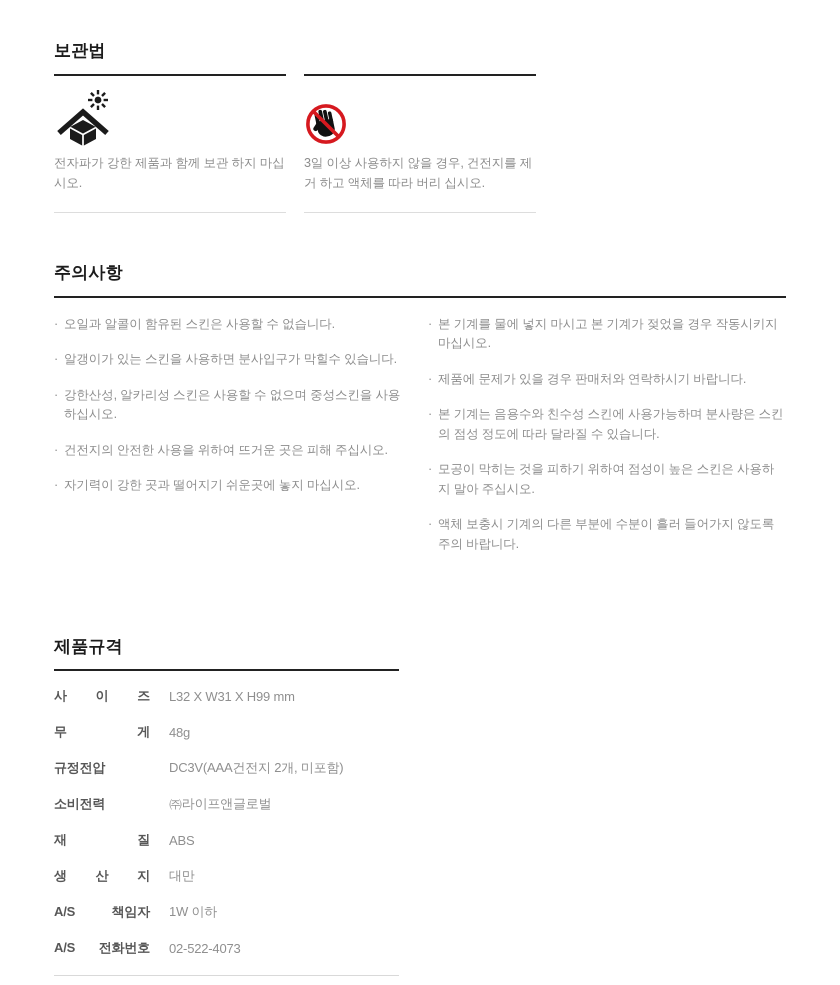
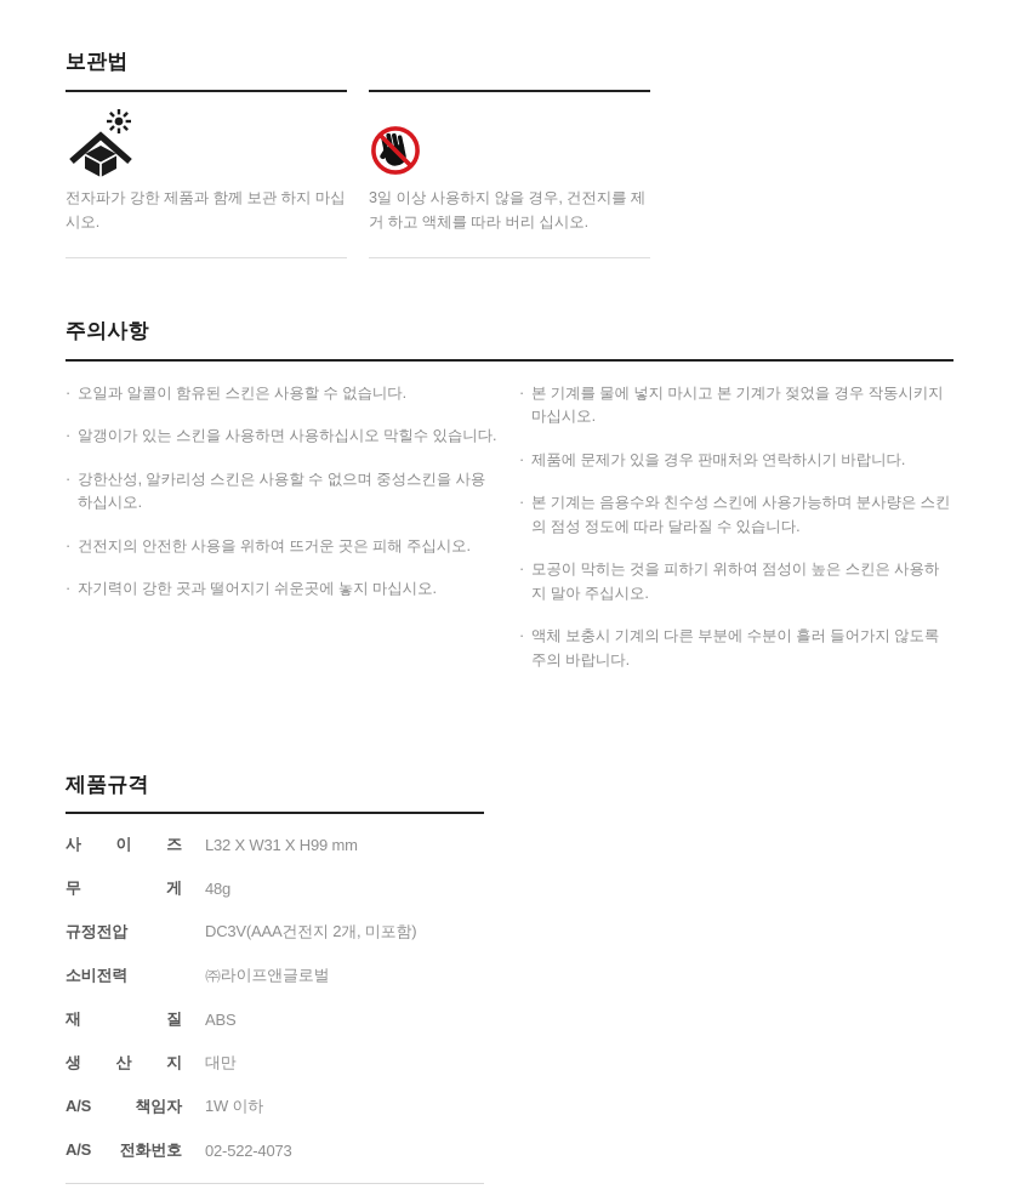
  보관법
  전자파가 강한 제품과 함께 보관 하지 마십시오.
  3일 이상 사용하지 않을 경우, 건전지를 제거 하고 액체를 따라 버리 십시오.
  주의사항
  ·
  오일과 알콜이 함유된 스킨은 사용할 수 없습니다.
  ·
- 알갱이가 있는 스킨을 사용하면 분사입구가 막힐수 있습니다.
+ 알갱이가 있는 스킨을 사용하면 사용하십시오 막힐수 있습니다.
  ·
  강한산성, 알카리성 스킨은 사용할 수 없으며 중성스킨을 사용하십시오.
  ·
  건전지의 안전한 사용을 위하여 뜨거운 곳은 피해 주십시오.
  ·
  자기력이 강한 곳과 떨어지기 쉬운곳에 놓지 마십시오.
  ·
  본 기계를 물에 넣지 마시고 본 기계가 젖었을 경우 작동시키지 마십시오.
  ·
  제품에 문제가 있을 경우 판매처와 연락하시기 바랍니다.
  ·
  본 기계는 음용수와 친수성 스킨에 사용가능하며 분사량은 스킨의 점성 정도에 따라 달라질 수 있습니다.
  ·
  모공이 막히는 것을 피하기 위하여 점성이 높은 스킨은 사용하지 말아 주십시오.
  ·
  액체 보충시 기계의 다른 부분에 수분이 흘러 들어가지 않도록 주의 바랍니다.
  제품규격
  사 이 즈
  L32 X W31 X H99 mm
  무 게
  48g
  규정전압
  DC3V(AAA건전지 2개, 미포함)
  소비전력
  ㈜라이프앤글로벌
  재 질
  ABS
  생 산 지
  대만
  A/S 책임자
  1W 이하
  A/S 전화번호
  02-522-4073
